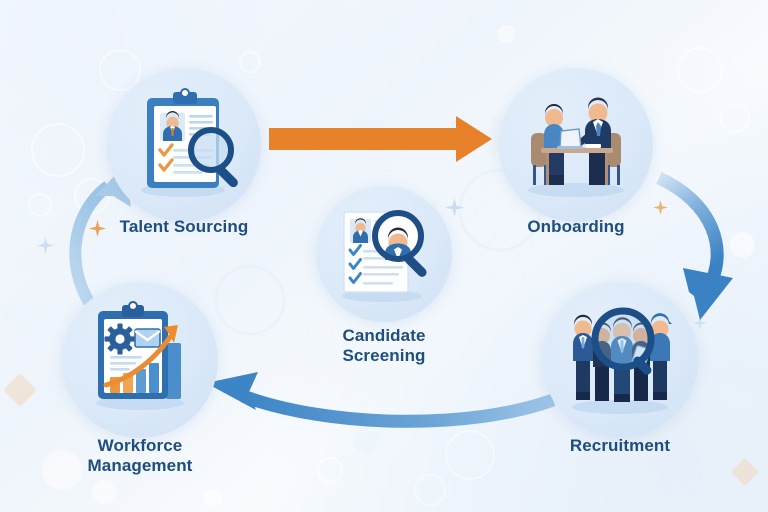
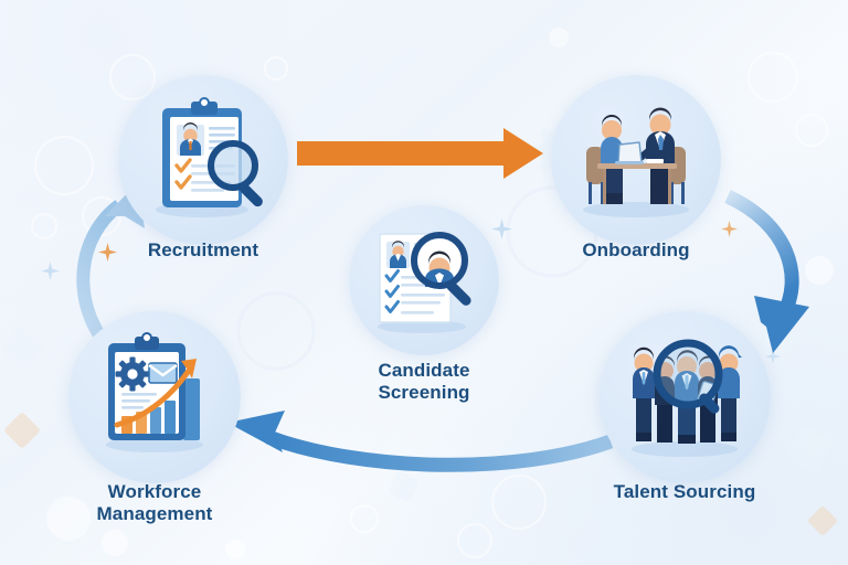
- Talent Sourcing
+ Recruitment
  Onboarding
  Candidate
  Screening
- Recruitment
+ Talent Sourcing
  Workforce
  Management
